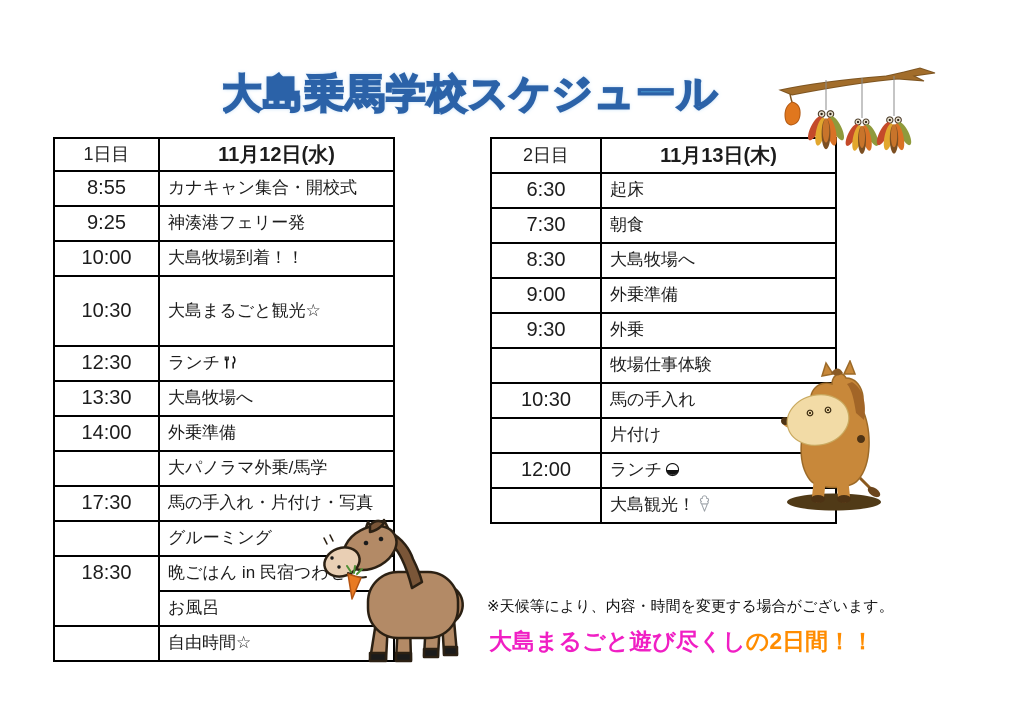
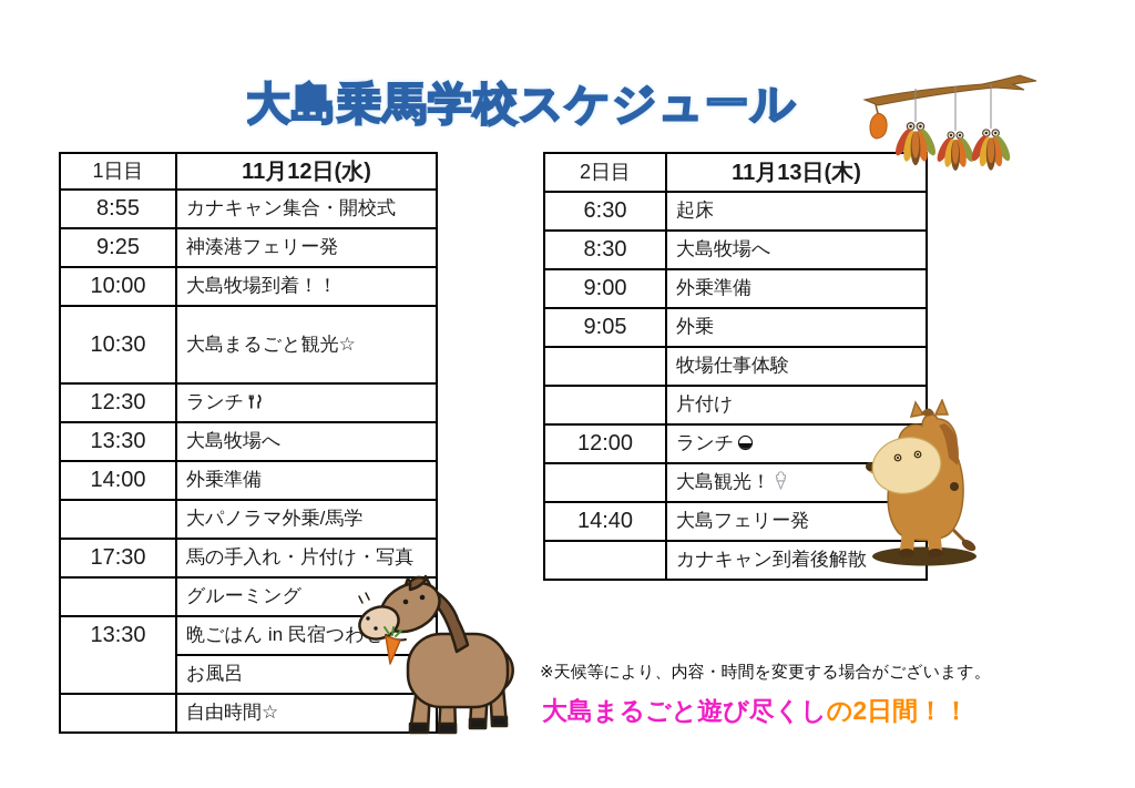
  大島乗馬学校スケジュール
  1日目	11月12日(水)
  8:55	カナキャン集合・開校式
  9:25	神湊港フェリー発
  10:00	大島牧場到着！！
  10:30	大島まるごと観光☆
  12:30	ランチ
  13:30	大島牧場へ
  14:00	外乗準備
  	大パノラマ外乗/馬学
  17:30	馬の手入れ・片付け・写真
  	グルーミング
- 18:30	晩ごはん in 民宿つわ
+ 13:30	晩ごはん in 民宿つわ
  お風呂
  	自由時間☆
  2日目	11月13日(木)
  6:30	起床
- 7:30	朝食
  8:30	大島牧場へ
  9:00	外乗準備
- 9:30	外乗
+ 9:05	外乗
  	牧場仕事体験
- 10:30	馬の手入れ
  	片付け
  12:00	ランチ
  	大島観光！
+ 14:40	大島フェリー発
+ 	カナキャン到着後解散
  ※天候等により、内容・時間を変更する場合がございます。
  大島まるごと遊び尽くしの2日間！！
